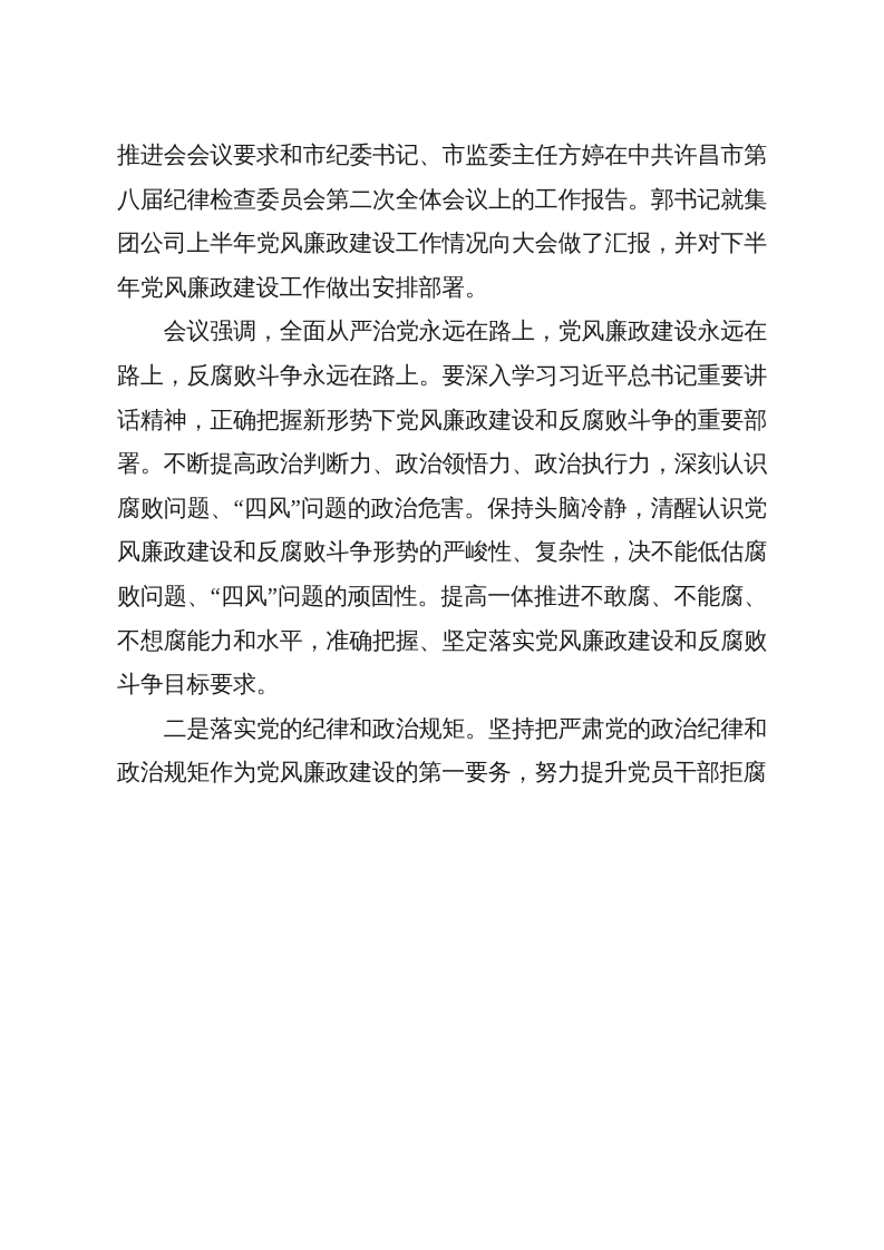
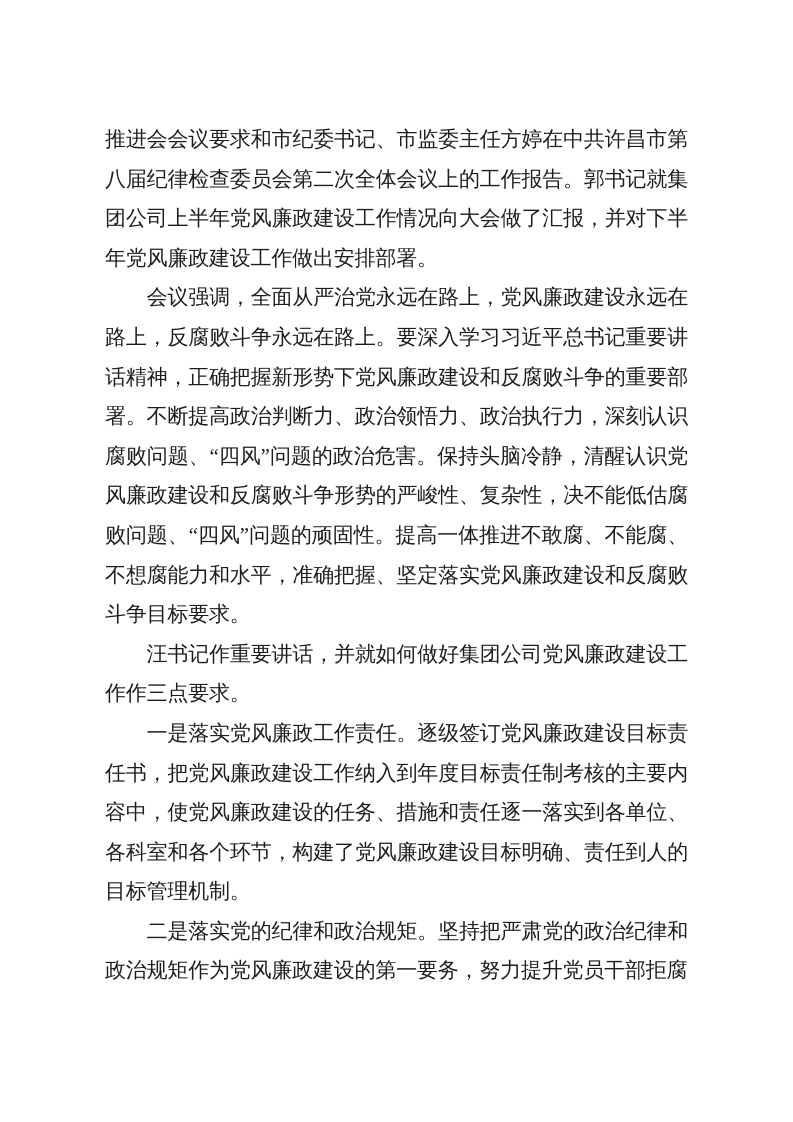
  推进会会议要求和市纪委书记、市监委主任方婷在中共许昌市第八届纪律检查委员会第二次全体会议上的工作报告。郭书记就集团公司上半年党风廉政建设工作情况向大会做了汇报，并对下半年党风廉政建设工作做出安排部署。
  会议强调，全面从严治党永远在路上，党风廉政建设永远在路上，反腐败斗争永远在路上。要深入学习习近平总书记重要讲话精神，正确把握新形势下党风廉政建设和反腐败斗争的重要部署。不断提高政治判断力、政治领悟力、政治执行力，深刻认识腐败问题、“四风”问题的政治危害。保持头脑冷静，清醒认识党风廉政建设和反腐败斗争形势的严峻性、复杂性，决不能低估腐败问题、“四风”问题的顽固性。提高一体推进不敢腐、不能腐、不想腐能力和水平，准确把握、坚定落实党风廉政建设和反腐败斗争目标要求。
+ 汪书记作重要讲话，并就如何做好集团公司党风廉政建设工作作三点要求。
+ 一是落实党风廉政工作责任。逐级签订党风廉政建设目标责任书，把党风廉政建设工作纳入到年度目标责任制考核的主要内容中，使党风廉政建设的任务、措施和责任逐一落实到各单位、各科室和各个环节，构建了党风廉政建设目标明确、责任到人的目标管理机制。
  二是落实党的纪律和政治规矩。坚持把严肃党的政治纪律和政治规矩作为党风廉政建设的第一要务，努力提升党员干部拒腐
